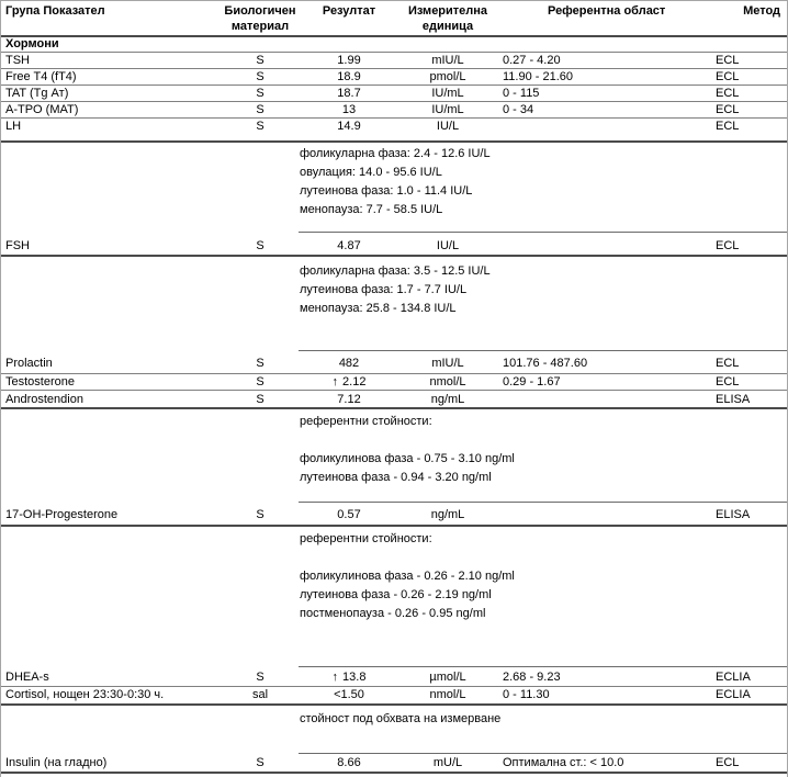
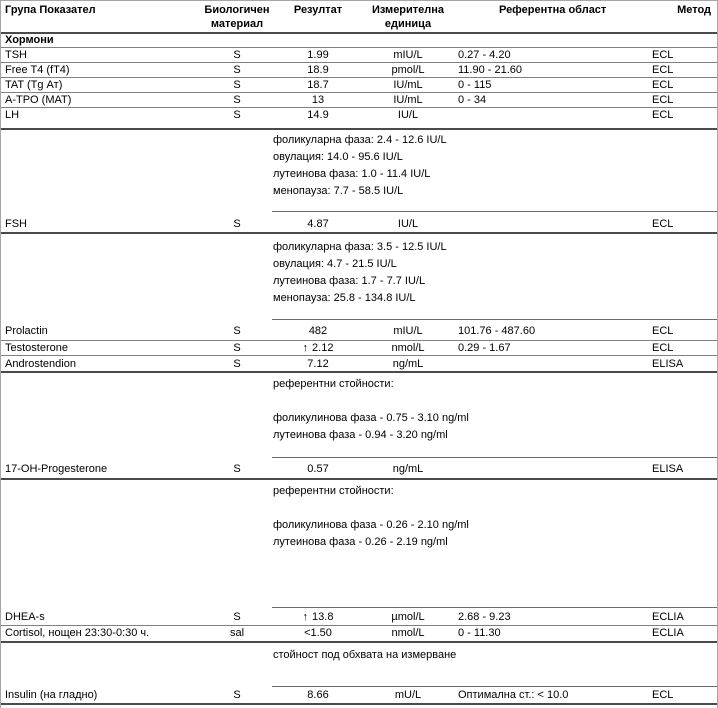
  Група Показател
  Биологичен материал
  Резултат
  Измерителна единица
  Референтна област
  Метод
  Хормони
  TSH
  S
  1.99
  mIU/L
  0.27 - 4.20
  ECL
  Free T4 (fT4)
  S
  18.9
  pmol/L
  11.90 - 21.60
  ECL
  TAT (Tg Ат)
  S
  18.7
  IU/mL
  0 - 115
  ECL
  A-TPO (MAT)
  S
  13
  IU/mL
  0 - 34
  ECL
  LH
  S
  14.9
  IU/L
  ECL
  фоликуларна фаза: 2.4 - 12.6 IU/L
  овулация: 14.0 - 95.6 IU/L
  лутеинова фаза: 1.0 - 11.4 IU/L
  менопауза: 7.7 - 58.5 IU/L
  FSH
  S
  4.87
  IU/L
  ECL
  фоликуларна фаза: 3.5 - 12.5 IU/L
+ овулация: 4.7 - 21.5 IU/L
  лутеинова фаза: 1.7 - 7.7 IU/L
  менопауза: 25.8 - 134.8 IU/L
  Prolactin
  S
  482
  mIU/L
  101.76 - 487.60
  ECL
  Testosterone
  S
  ↑ 2.12
  nmol/L
  0.29 - 1.67
  ECL
  Androstendion
  S
  7.12
  ng/mL
  ELISA
  референтни стойности:
  фоликулинова фаза - 0.75 - 3.10 ng/ml
  лутеинова фаза - 0.94 - 3.20 ng/ml
  17-OH-Progesterone
  S
  0.57
  ng/mL
  ELISA
  референтни стойности:
  фоликулинова фаза - 0.26 - 2.10 ng/ml
  лутеинова фаза - 0.26 - 2.19 ng/ml
- постменопауза - 0.26 - 0.95 ng/ml
  DHEA-s
  S
  ↑ 13.8
  µmol/L
  2.68 - 9.23
  ECLIA
  Cortisol, нощен 23:30-0:30 ч.
  sal
  <1.50
  nmol/L
  0 - 11.30
  ECLIA
  стойност под обхвата на измерване
  Insulin (на гладно)
  S
  8.66
  mU/L
  Оптимална ст.: < 10.0
  ECL
